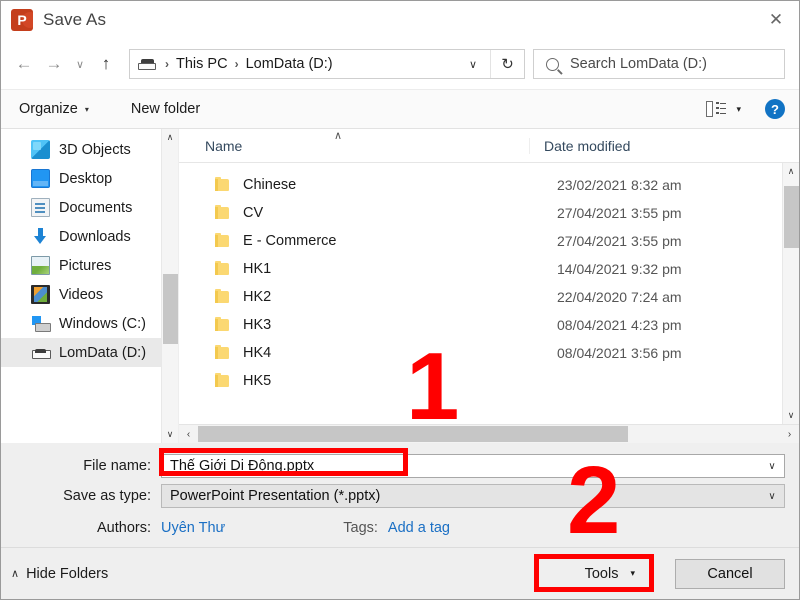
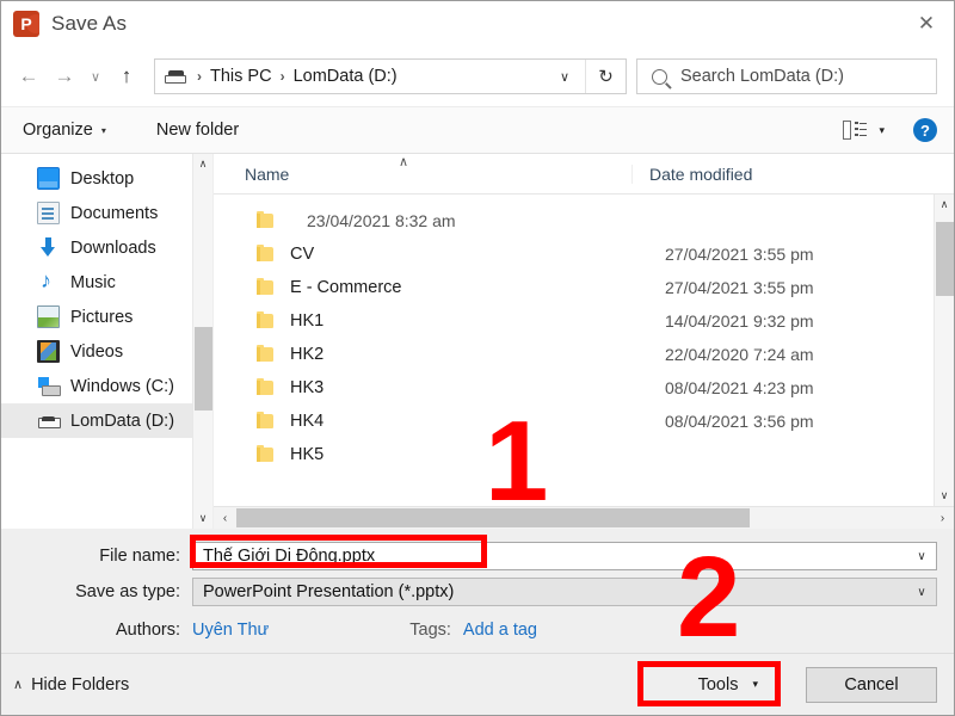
  P
  Save As
  ✕
  ←
  →
  ∨
  ↑
  ›
  This PC
  ›
  LomData (D:)
  ∨
  ↻
  Search LomData (D:)
  Organize
  ▾
  New folder
  ▾
  ?
- 3D Objects
  Desktop
  Documents
  Downloads
+ Music
  Pictures
  Videos
  Windows (C:)
  LomData (D:)
  ∧
  ∨
  Name
  ∧
  Date modified
- Chinese
- 23/02/2021 8:32 am
+ 23/04/2021 8:32 am
  CV
  27/04/2021 3:55 pm
  E - Commerce
  27/04/2021 3:55 pm
  HK1
  14/04/2021 9:32 pm
  HK2
  22/04/2020 7:24 am
  HK3
  08/04/2021 4:23 pm
  HK4
  08/04/2021 3:56 pm
  HK5
  ∧
  ∨
  ‹
  ›
  File name:
  Thế Giới Di Động.pptx
  ∨
  Save as type:
  PowerPoint Presentation (*.pptx)
  ∨
  Authors:
  Uyên Thư
  Tags:
  Add a tag
  ∧
  Hide Folders
  Tools
  ▾
  Cancel
  1
  2
